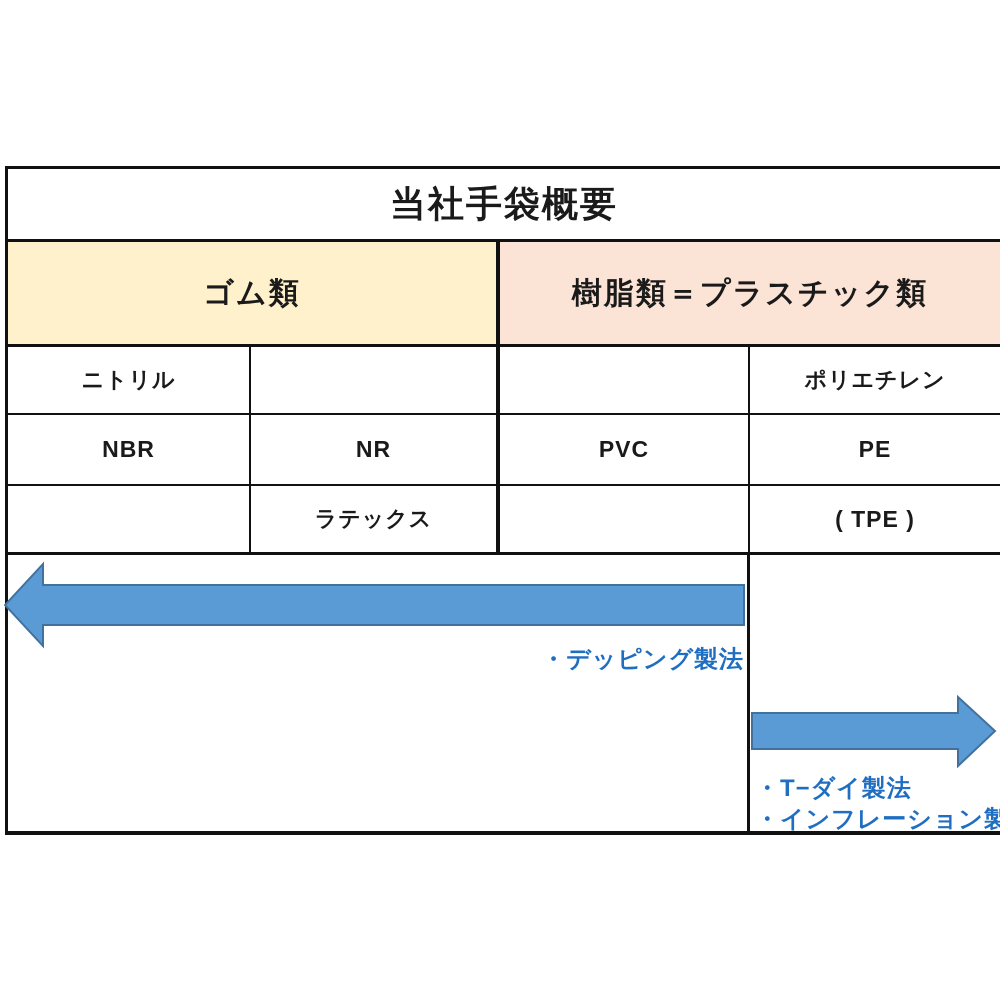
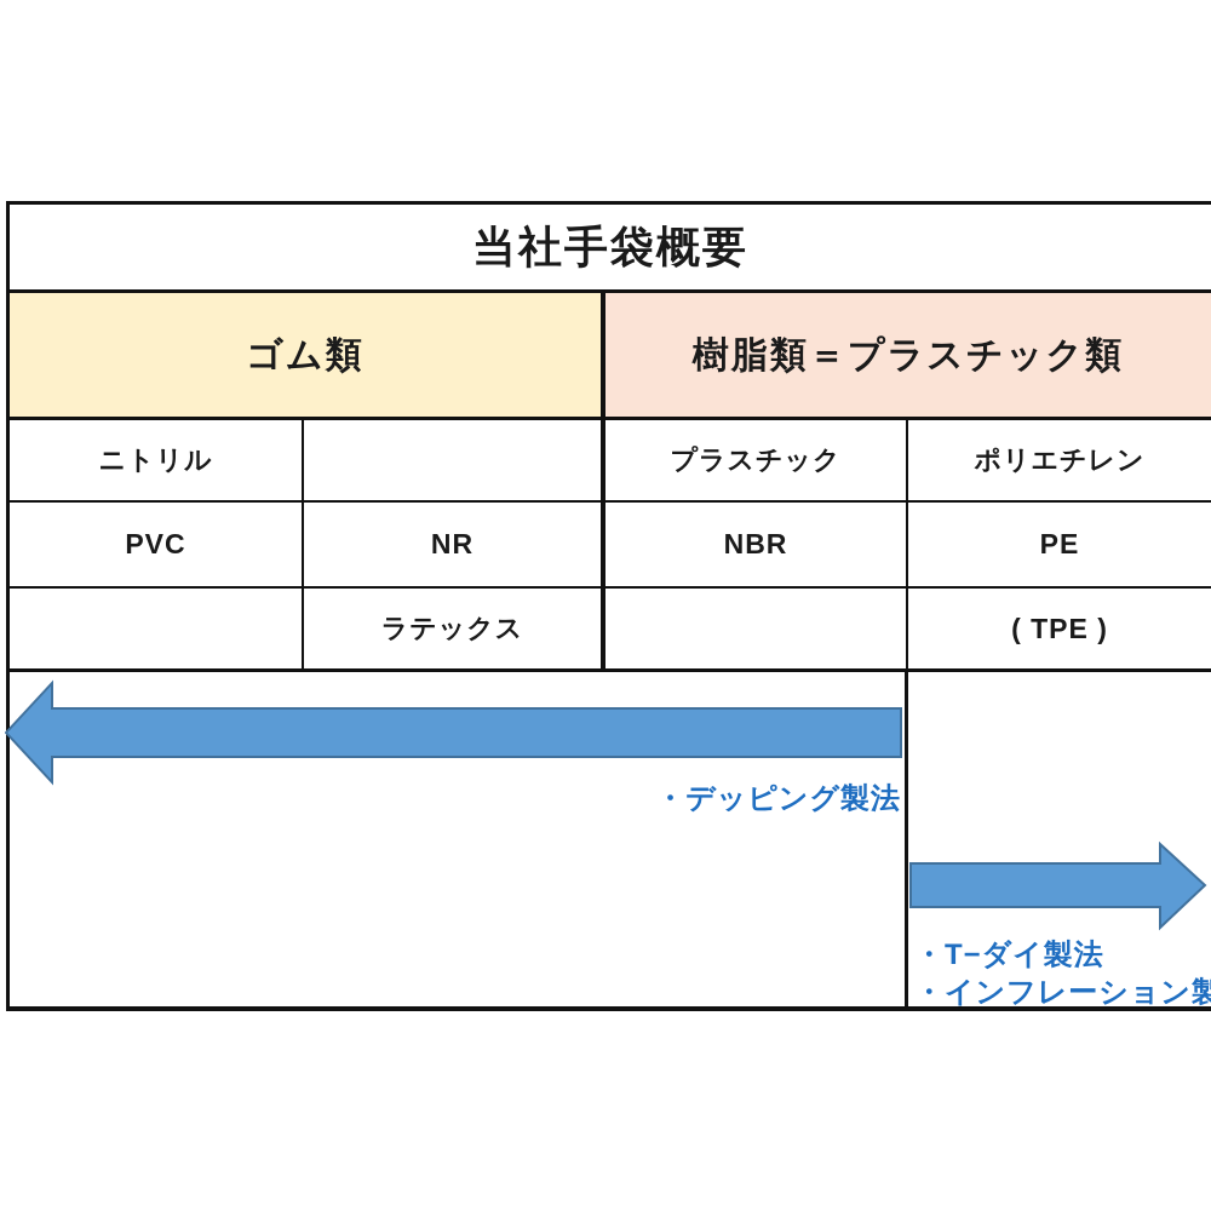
  当社手袋概要
  ゴム類
  樹脂類＝プラスチック類
  ニトリル
+ プラスチック
  ポリエチレン
- NBR
+ PVC
  NR
- PVC
+ NBR
  PE
  ラテックス
  ( TPE )
  ・デッピング製法
  ・T−ダイ製法
  ・インフレーション製
